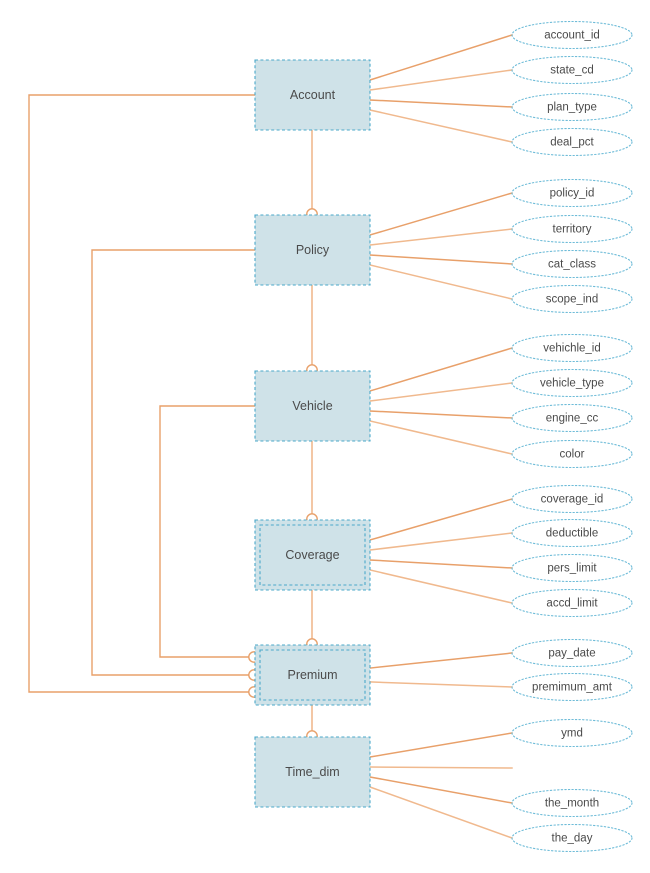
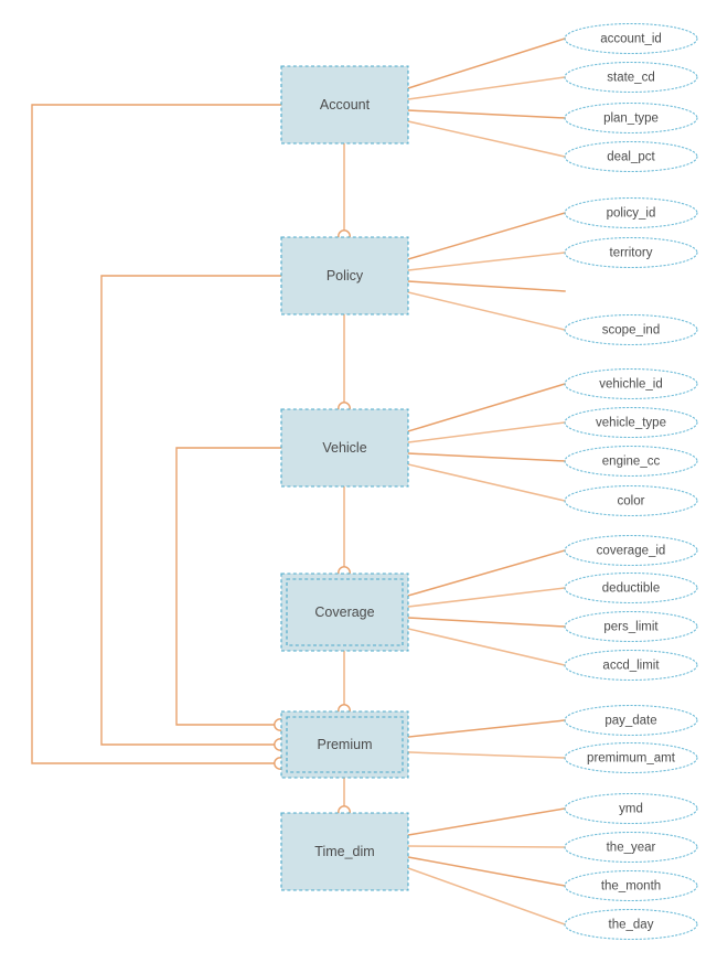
  Account
  Policy
  Vehicle
  Coverage
  Premium
  Time_dim
  account_id
  state_cd
  plan_type
  deal_pct
  policy_id
  territory
- cat_class
  scope_ind
  vehichle_id
  vehicle_type
  engine_cc
  color
  coverage_id
  deductible
  pers_limit
  accd_limit
  pay_date
  premimum_amt
  ymd
+ the_year
  the_month
  the_day
